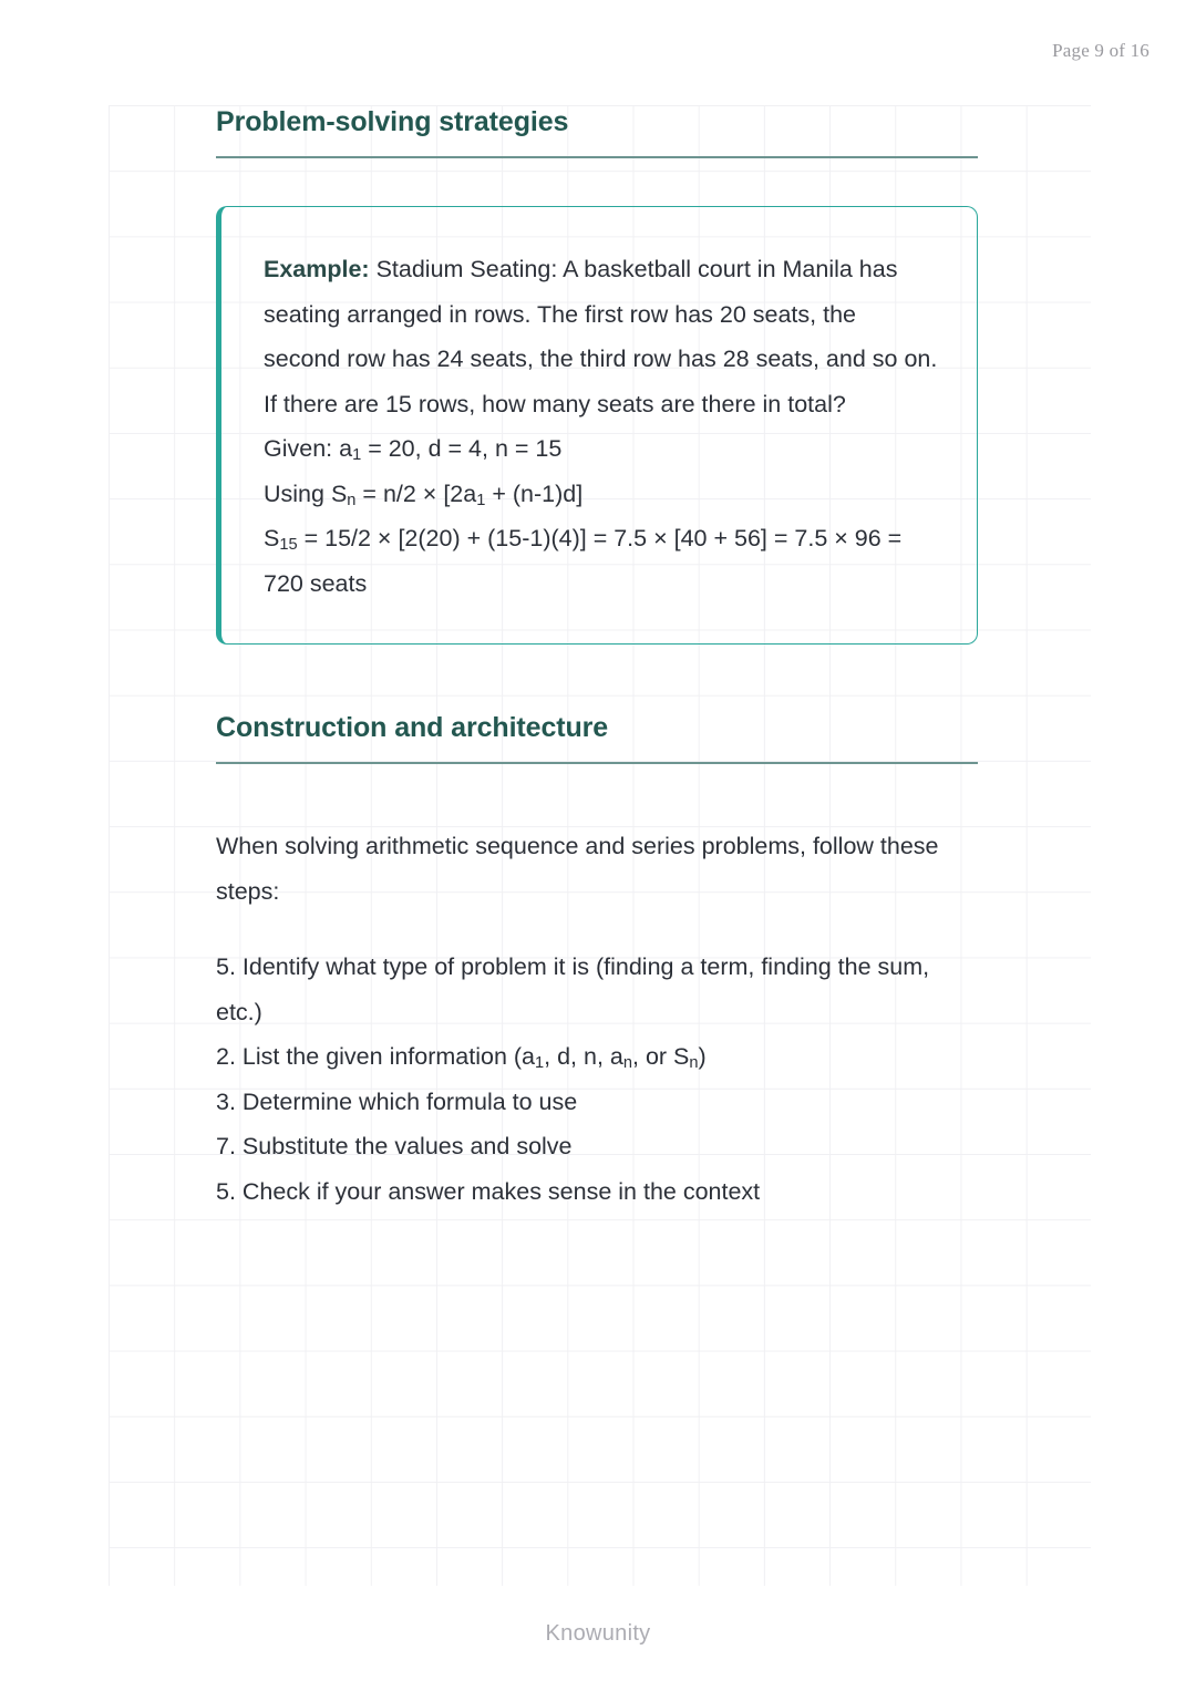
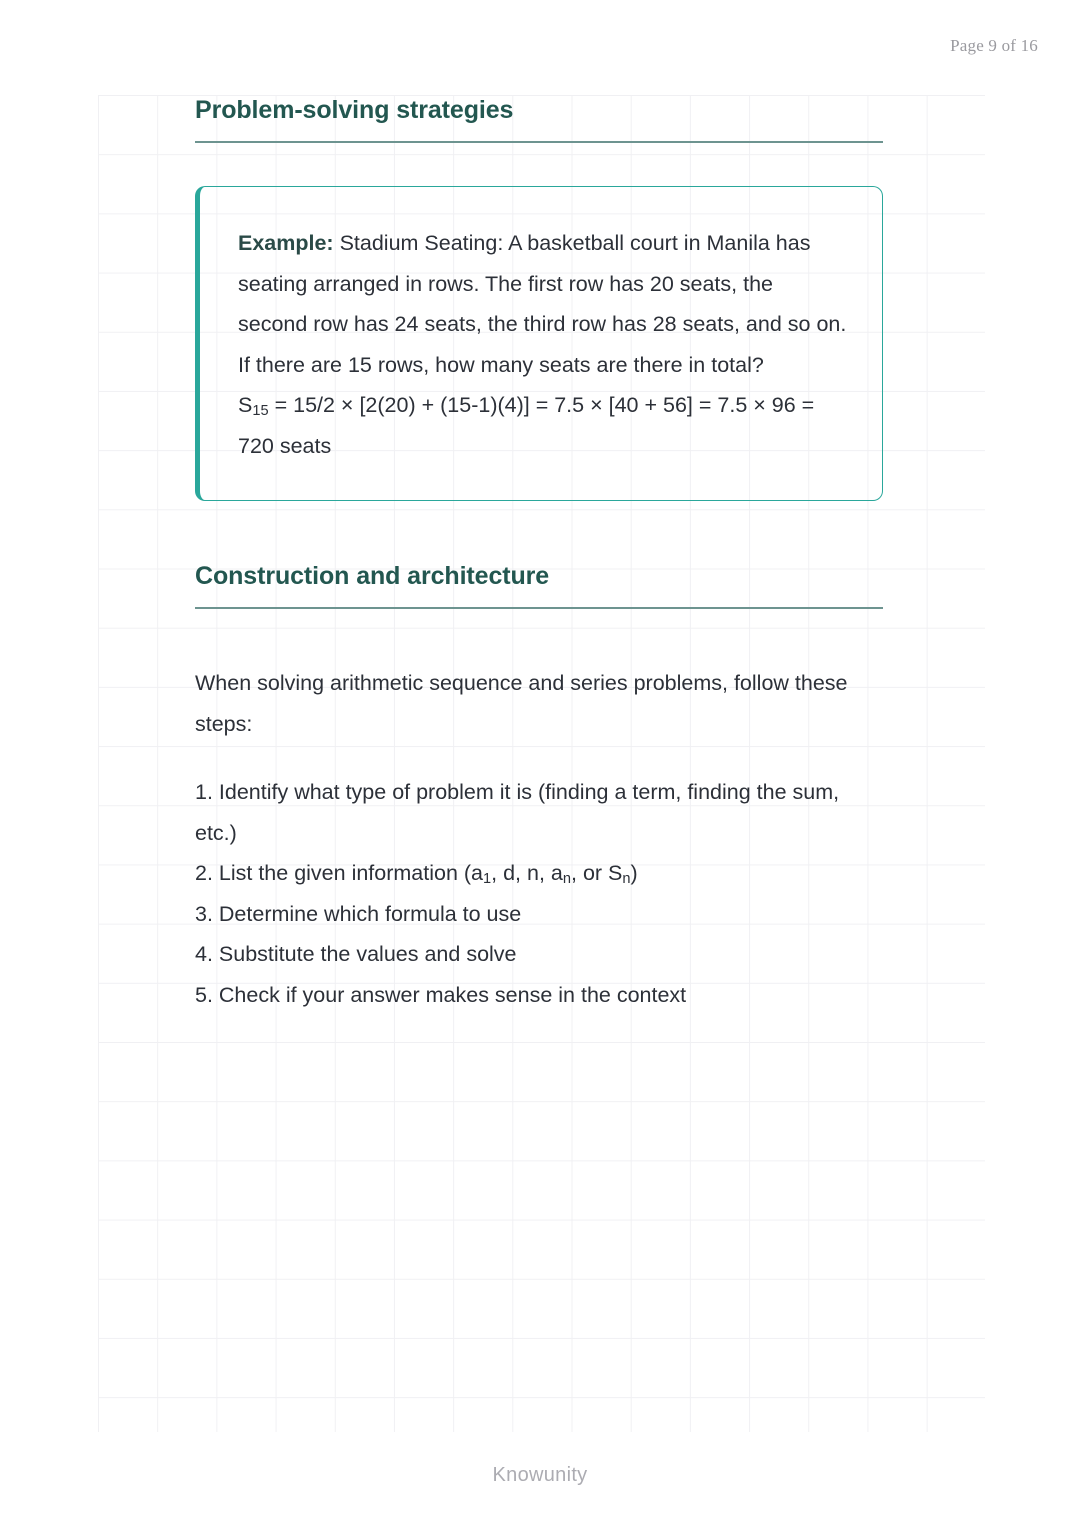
  Page 9 of 16
  Problem-solving strategies
  Example: Stadium Seating: A basketball court in Manila has seating arranged in rows. The first row has 20 seats, the second row has 24 seats, the third row has 28 seats, and so on. If there are 15 rows, how many seats are there in total?
- Given: a1 = 20, d = 4, n = 15
- Using Sn = n/2 × [2a1 + (n-1)d]
  S15 = 15/2 × [2(20) + (15-1)(4)] = 7.5 × [40 + 56] = 7.5 × 96 = 720 seats
  Construction and architecture
  When solving arithmetic sequence and series problems, follow these steps:
- 5. Identify what type of problem it is (finding a term, finding the sum, etc.)
+ 1. Identify what type of problem it is (finding a term, finding the sum, etc.)
  2. List the given information (a1, d, n, an, or Sn)
  3. Determine which formula to use
- 7. Substitute the values and solve
+ 4. Substitute the values and solve
  5. Check if your answer makes sense in the context
  Knowunity
